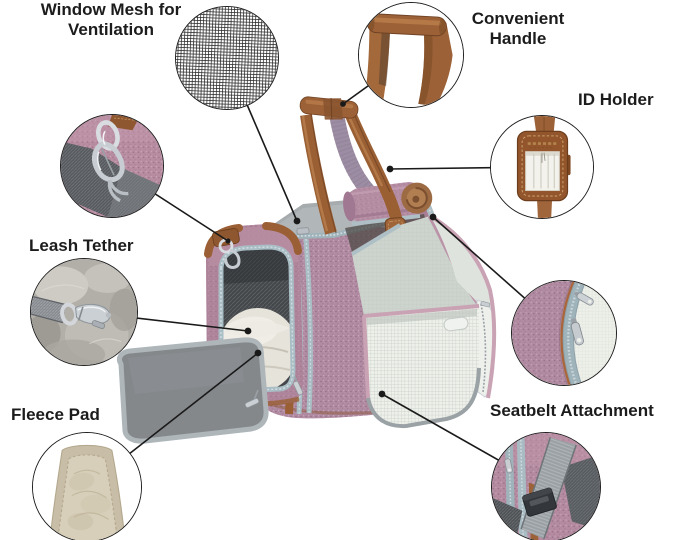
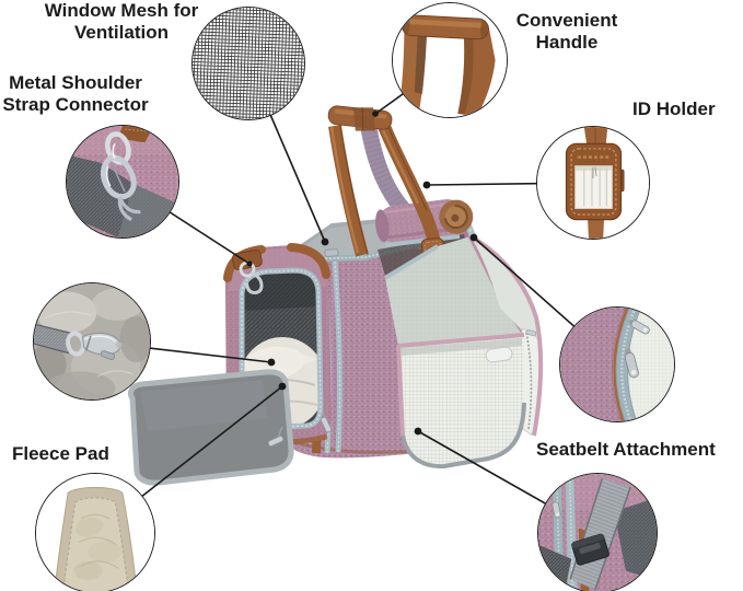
  Window Mesh for Ventilation
  Convenient Handle
+ Metal Shoulder Strap Connector
  ID Holder
- Leash Tether
  Fleece Pad
  Seatbelt Attachment
